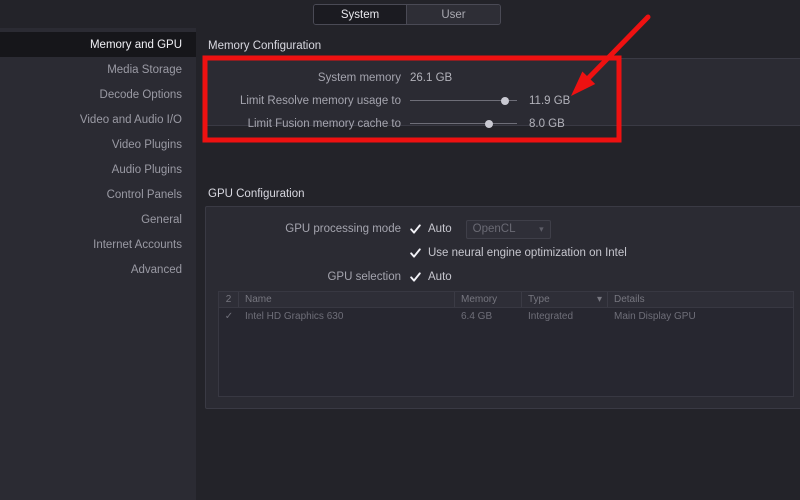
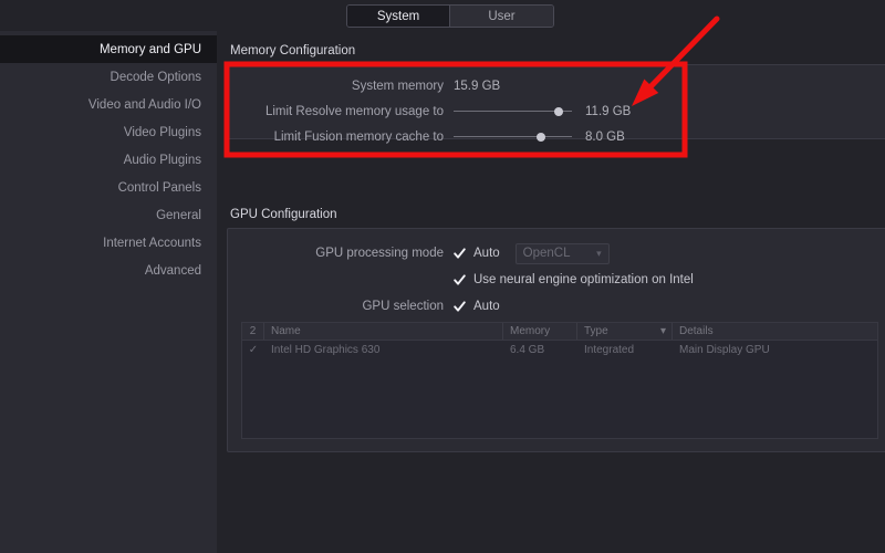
  System
  User
  Memory and GPU
- Media Storage
  Decode Options
  Video and Audio I/O
  Video Plugins
  Audio Plugins
  Control Panels
  General
  Internet Accounts
  Advanced
  Memory Configuration
  System memory
- 26.1 GB
+ 15.9 GB
  Limit Resolve memory usage to
  11.9 GB
  Limit Fusion memory cache to
  8.0 GB
  GPU Configuration
  GPU processing mode
  Auto
  OpenCL
  ▾
  Use neural engine optimization on Intel
  GPU selection
  Auto
  2
  Name
  Memory
  Type
  ▾
  Details
  ✓
  Intel HD Graphics 630
  6.4 GB
  Integrated
  Main Display GPU
